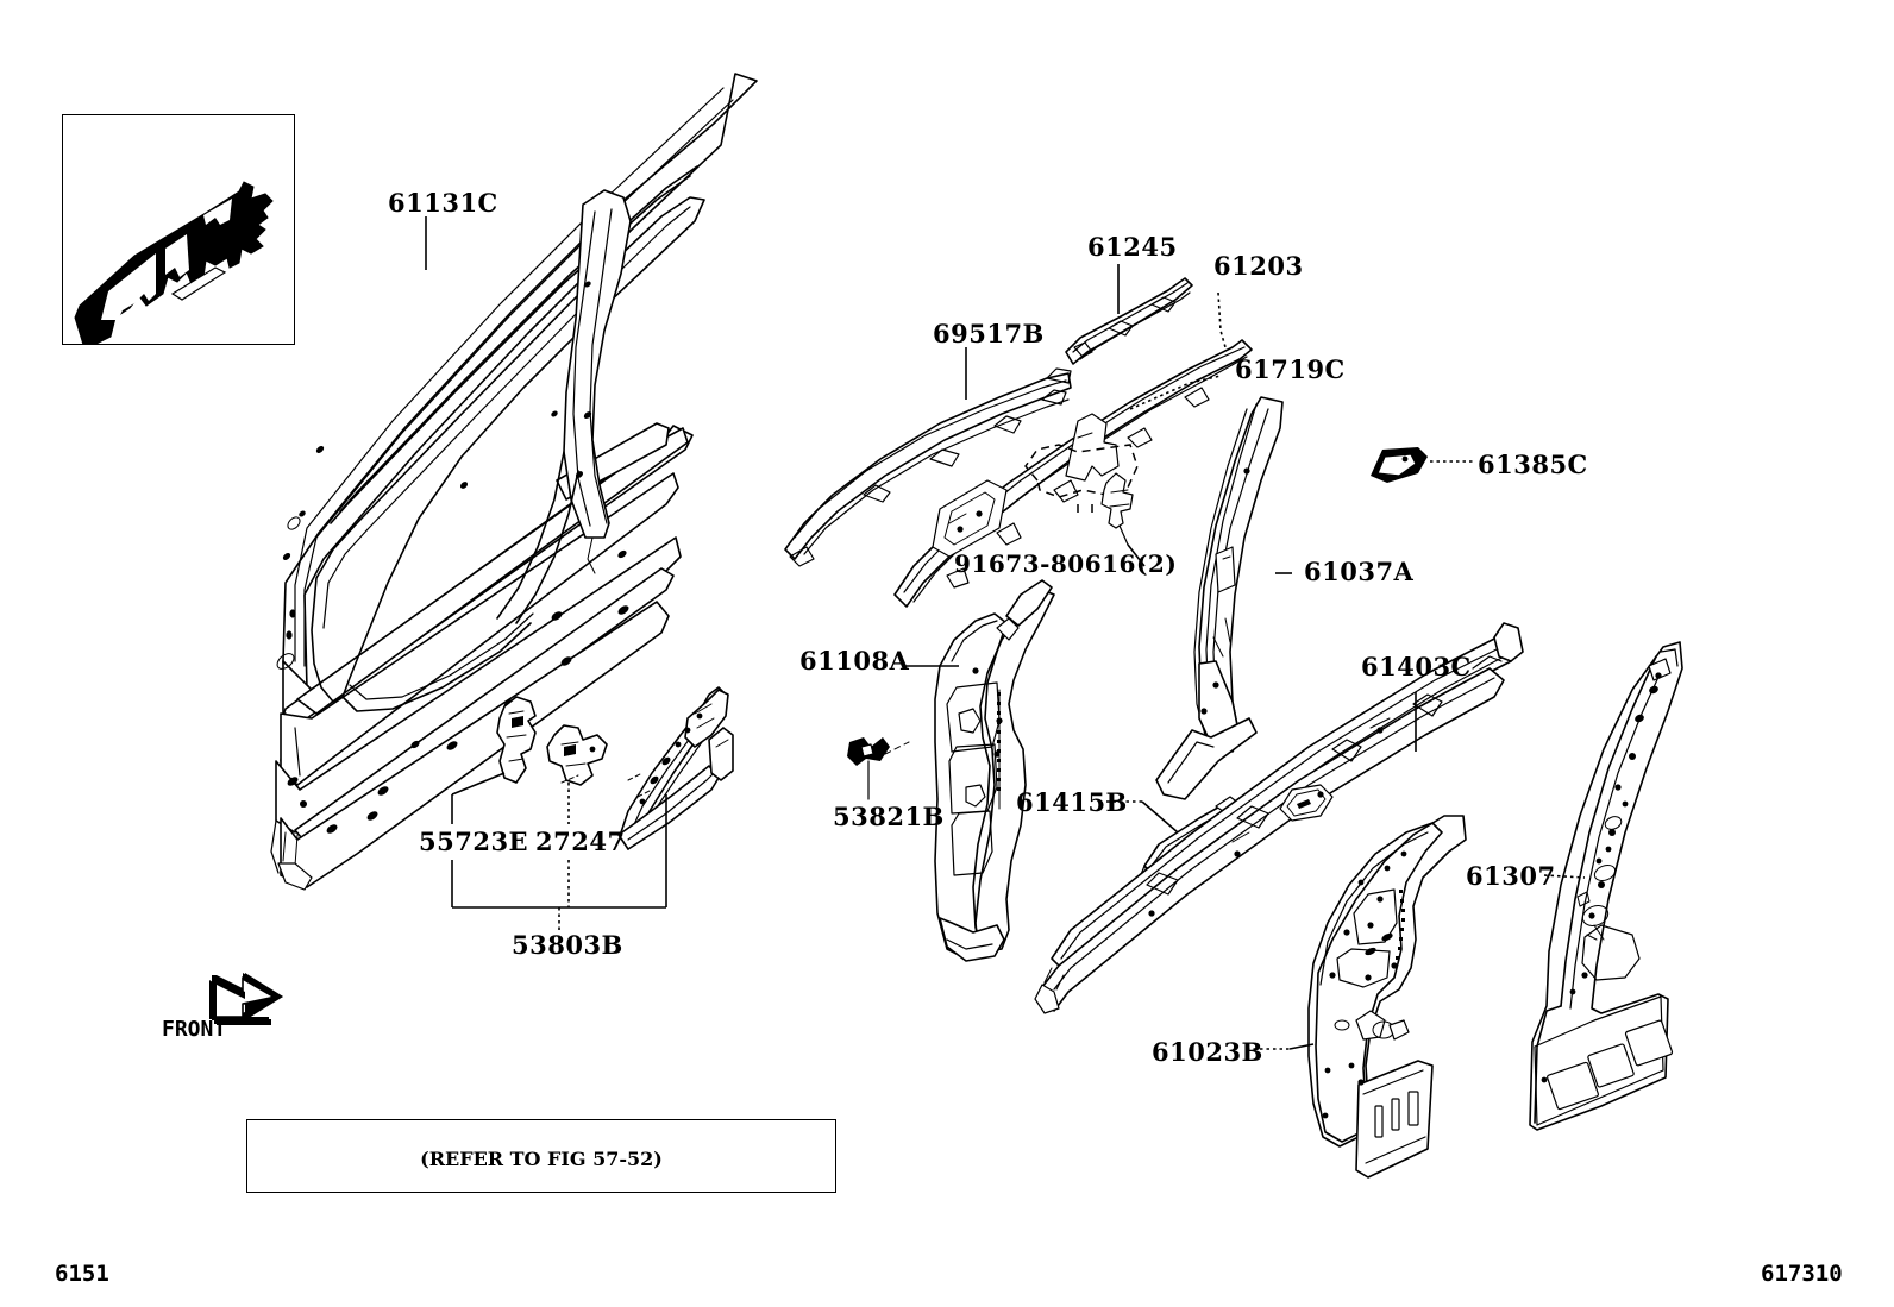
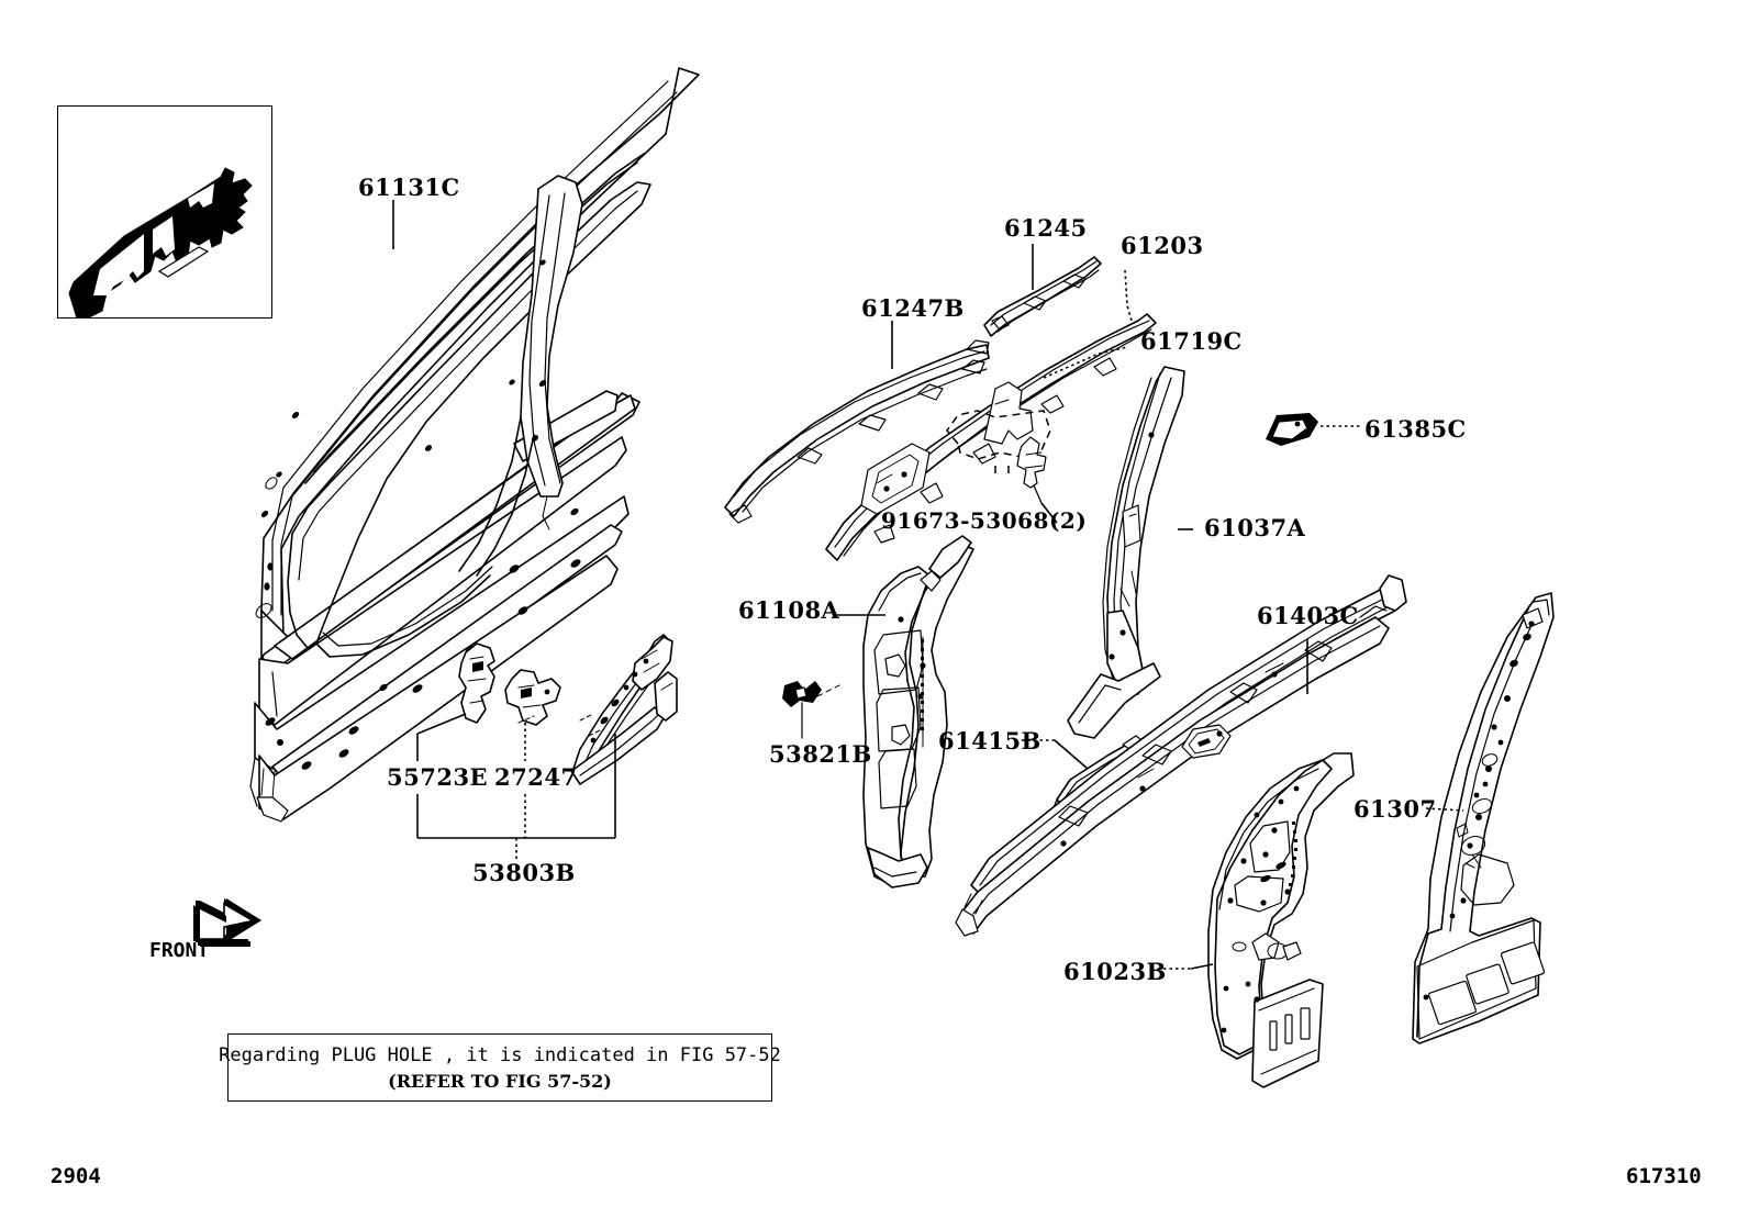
  61131C
- 69517B
+ 61247B
  61245
  61203
  61719C
- 91673-80616(2)
+ 91673-53068(2)
  61037A
  61385C
  61108A
  53821B
  61415B
  61403C
  61307
  61023B
  55723E
  27247
  53803B
  FRONT
+ Regarding PLUG HOLE , it is indicated in FIG 57-52
  (REFER TO FIG 57-52)
- 6151
+ 2904
  617310
